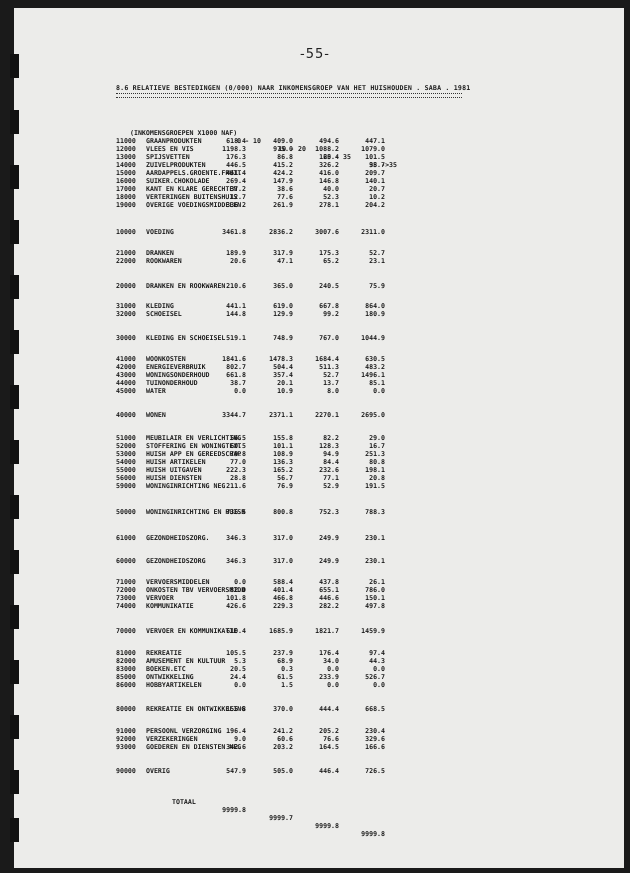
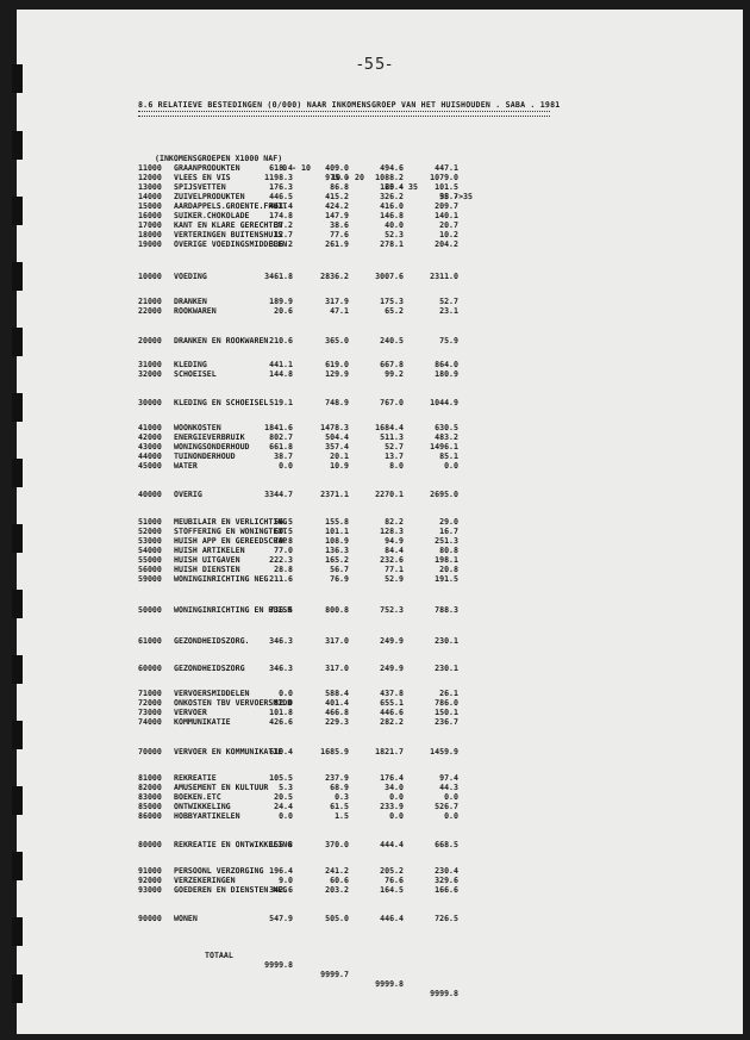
  -55-
  8.6 RELATIEVE BESTEDINGEN (0/000) NAAR INKOMENSGROEP VAN HET HUISHOUDEN . SABA . 1981
  (INKOMENSGROEPEN X1000 NAF)
  0 - 10
  10 - 20
  20 - 35
  35 ->35
  11000
  GRAANPRODUKTEN
  618.4
  409.0
  494.6
  447.1
  12000
  VLEES EN VIS
  1198.3
  975.0
  1088.2
  1079.0
  13000
  SPIJSVETTEN
  176.3
  86.8
  165.4
  101.5
  14000
  ZUIVELPRODUKTEN
  446.5
  415.2
  326.2
  98.7
  15000
  AARDAPPELS.GROENTE.FRUIT
  461.4
  424.2
  416.0
  209.7
  16000
  SUIKER.CHOKOLADE
- 269.4
+ 174.8
  147.9
  146.8
  140.1
  17000
  KANT EN KLARE GERECHTEN
  37.2
  38.6
  40.0
  20.7
  18000
  VERTERINGEN BUITENSHUIS
  12.7
  77.6
  52.3
  10.2
  19000
  OVERIGE VOEDINGSMIDDELEN
  336.2
  261.9
  278.1
  204.2
  10000
  VOEDING
  3461.8
  2836.2
  3007.6
  2311.0
  21000
  DRANKEN
  189.9
  317.9
  175.3
  52.7
  22000
  ROOKWAREN
  20.6
  47.1
  65.2
  23.1
  20000
  DRANKEN EN ROOKWAREN
  210.6
  365.0
  240.5
  75.9
  31000
  KLEDING
  441.1
  619.0
  667.8
  864.0
  32000
  SCHOEISEL
  144.8
  129.9
  99.2
  180.9
  30000
  KLEDING EN SCHOEISEL
  519.1
  748.9
  767.0
  1044.9
  41000
  WOONKOSTEN
  1841.6
  1478.3
  1684.4
  630.5
  42000
  ENERGIEVERBRUIK
  802.7
  504.4
  511.3
  483.2
  43000
  WONINGSONDERHOUD
  661.8
  357.4
  52.7
  1496.1
  44000
  TUINONDERHOUD
  38.7
  20.1
  13.7
  85.1
  45000
  WATER
  0.0
  10.9
  8.0
  0.0
  40000
- WONEN
+ OVERIG
  3344.7
  2371.1
  2270.1
  2695.0
  51000
  MEUBILAIR EN VERLICHTING
  56.5
  155.8
  82.2
  29.0
  52000
  STOFFERING EN WONINGTEXT
  60.5
  101.1
  128.3
  16.7
  53000
  HUISH APP EN GEREEDSCHAP
  79.8
  108.9
  94.9
  251.3
  54000
  HUISH ARTIKELEN
  77.0
  136.3
  84.4
  80.8
  55000
  HUISH UITGAVEN
  222.3
  165.2
  232.6
  198.1
  56000
  HUISH DIENSTEN
  28.8
  56.7
  77.1
  20.8
  59000
  WONINGINRICHTING NEG
  211.6
  76.9
  52.9
  191.5
  50000
  WONINGINRICHTING EN HUISR
  736.5
  800.8
  752.3
  788.3
  61000
  GEZONDHEIDSZORG.
  346.3
  317.0
  249.9
  230.1
  60000
  GEZONDHEIDSZORG
  346.3
  317.0
  249.9
  230.1
  71000
  VERVOERSMIDDELEN
  0.0
  588.4
  437.8
  26.1
  72000
  ONKOSTEN TBV VERVOERSMIDD
  82.0
  401.4
  655.1
  786.0
  73000
  VERVOER
  101.8
  466.8
  446.6
  150.1
  74000
  KOMMUNIKATIE
  426.6
  229.3
  282.2
- 497.8
+ 236.7
  70000
  VERVOER EN KOMMUNIKATIE
  610.4
  1685.9
  1821.7
  1459.9
  81000
  REKREATIE
  105.5
  237.9
  176.4
  97.4
  82000
  AMUSEMENT EN KULTUUR
  5.3
  68.9
  34.0
  44.3
  83000
  BOEKEN.ETC
  20.5
  0.3
  0.0
  0.0
  85000
  ONTWIKKELING
  24.4
  61.5
  233.9
  526.7
  86000
  HOBBYARTIKELEN
  0.0
  1.5
  0.0
  0.0
  80000
  REKREATIE EN ONTWIKKELING
  155.8
  370.0
  444.4
  668.5
  91000
  PERSOONL VERZORGING
  196.4
  241.2
  205.2
  230.4
  92000
  VERZEKERINGEN
  9.0
  60.6
  76.6
  329.6
  93000
  GOEDEREN EN DIENSTEN NEG
  342.6
  203.2
  164.5
  166.6
  90000
- OVERIG
+ WONEN
  547.9
  505.0
  446.4
  726.5
  TOTAAL
  9999.8
  9999.7
  9999.8
  9999.8
